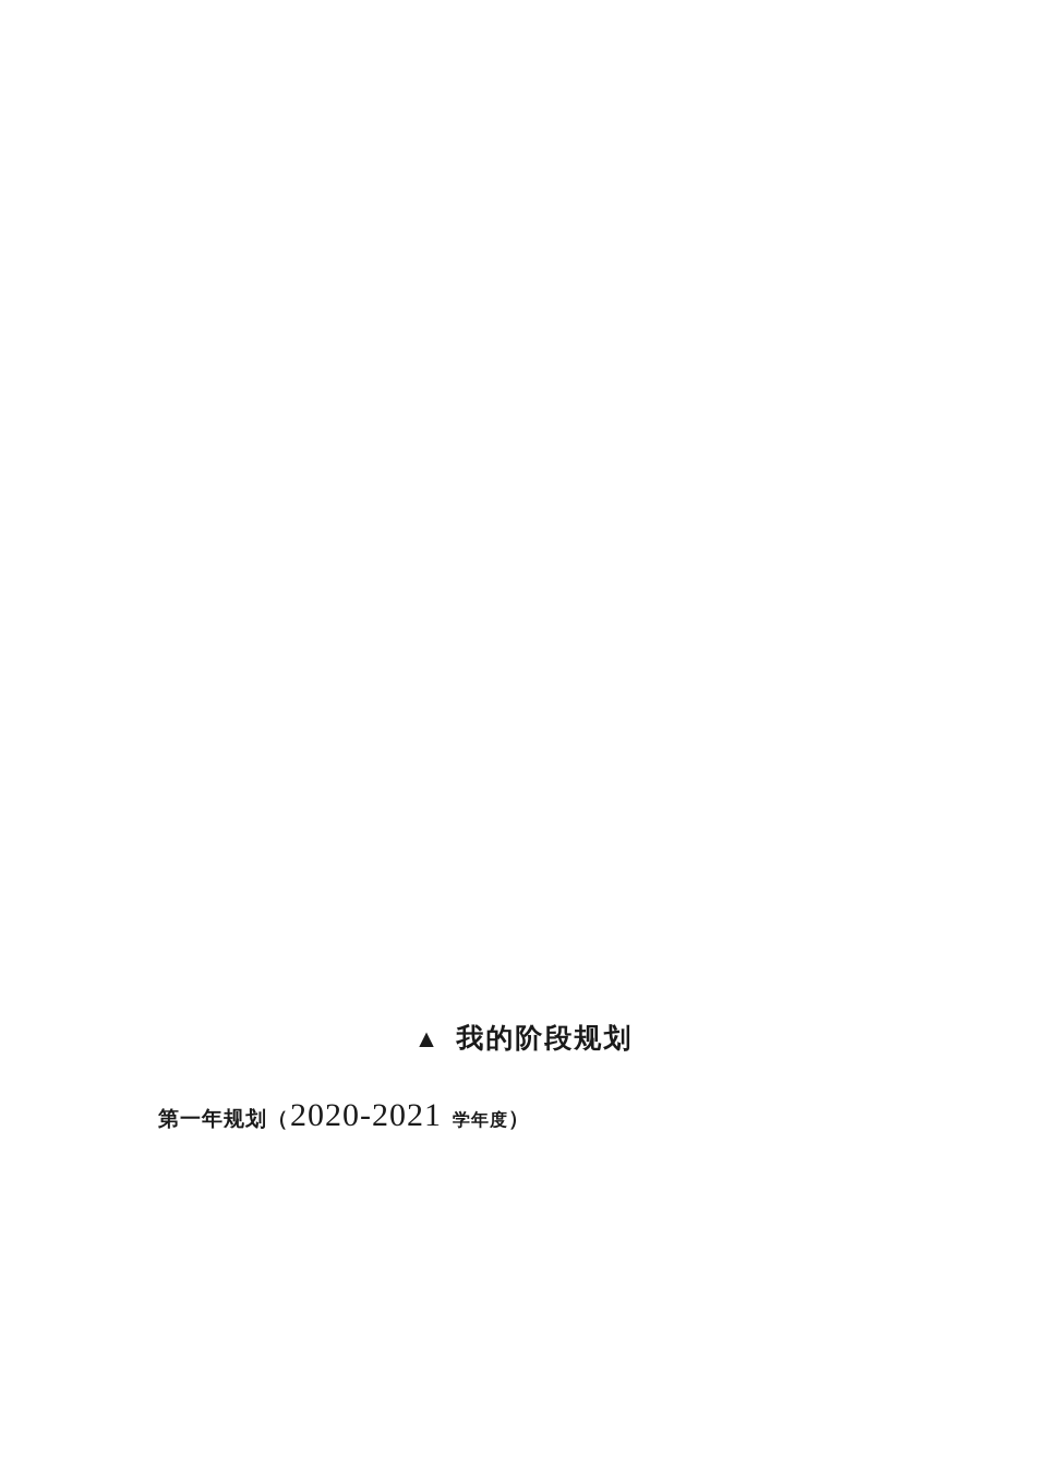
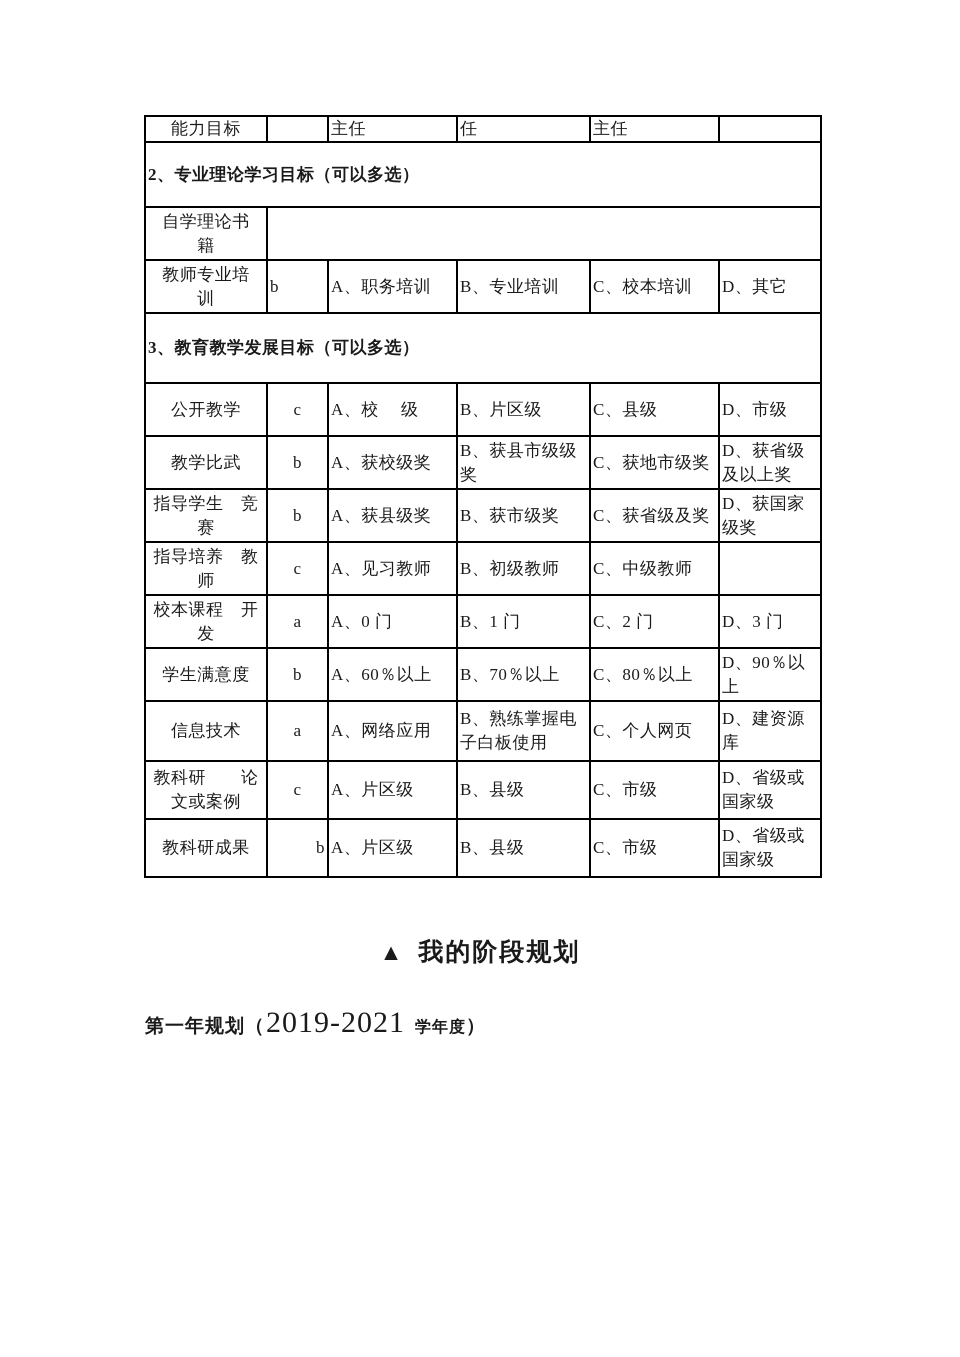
+ 能力目标		主任	任	主任
+ 2、专业理论学习目标（可以多选）
+ 自学理论书 籍
+ 教师专业培 训	b	A、职务培训	B、专业培训	C、校本培训	D、其它
+ 3、教育教学发展目标（可以多选）
+ 公开教学	c	A、校 级	B、片区级	C、县级	D、市级
+ 教学比武	b	A、获校级奖	B、获县市级级 奖	C、获地市级奖	D、获省级 及以上奖
+ 指导学生 竞 赛	b	A、获县级奖	B、获市级奖	C、获省级及奖	D、获国家 级奖
+ 指导培养 教 师	c	A、见习教师	B、初级教师	C、中级教师
+ 校本课程 开 发	a	A、0 门	B、1 门	C、2 门	D、3 门
+ 学生满意度	b	A、60％以上	B、70％以上	C、80％以上	D、90％以 上
+ 信息技术	a	A、网络应用	B、熟练掌握电 子白板使用	C、个人网页	D、建资源 库
+ 教科研 论 文或案例	c	A、片区级	B、县级	C、市级	D、省级或 国家级
+ 教科研成果	b	A、片区级	B、县级	C、市级	D、省级或 国家级
  ▲ 我的阶段规划
  第一年规划
  （
- 2020-2021
+ 2019-2021
  学年度
  ）
